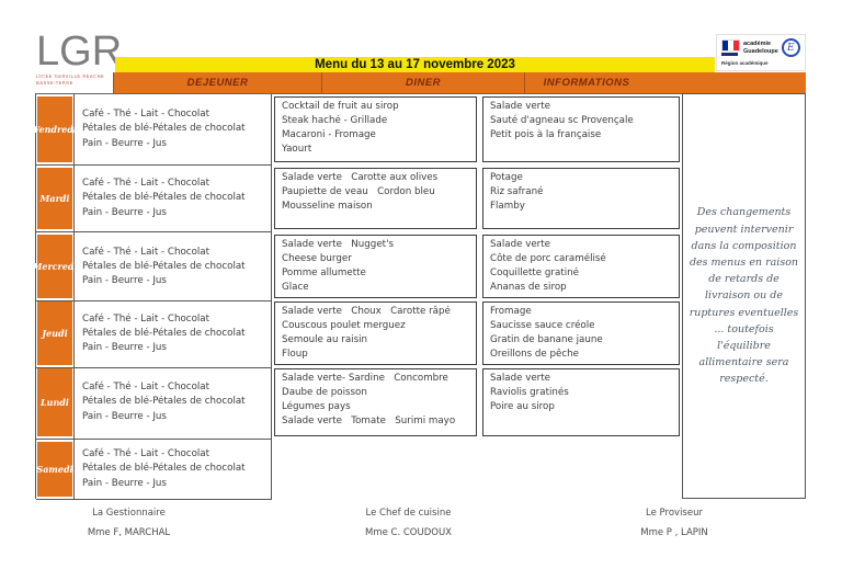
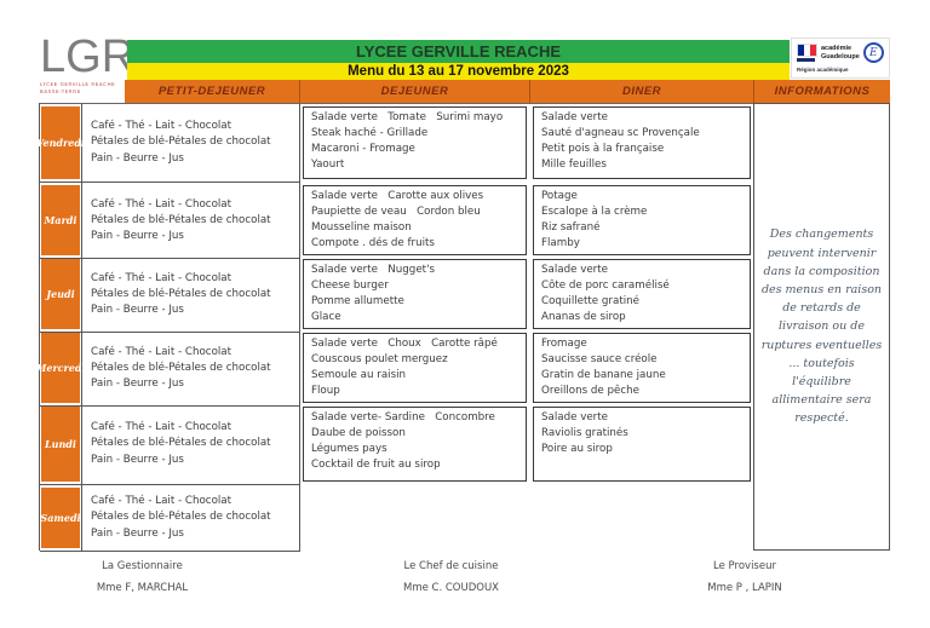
  LGR
+ LYCEE GERVILLE REACHE
  Menu du 13 au 17 novembre 2023
  E
+ PETIT-DEJEUNER
  DEJEUNER
  DINER
  INFORMATIONS
  Vendredi
  Café - Thé - Lait - Chocolat
  Pétales de blé-Pétales de chocolat
  Pain - Beurre - Jus
- Cocktail de fruit au sirop
+ Salade verte Tomate Surimi mayo
  Steak haché - Grillade
  Macaroni - Fromage
  Yaourt
  Salade verte
  Sauté d'agneau sc Provençale
  Petit pois à la française
+ Mille feuilles
  Mardi
  Café - Thé - Lait - Chocolat
  Pétales de blé-Pétales de chocolat
  Pain - Beurre - Jus
  Salade verte Carotte aux olives
  Paupiette de veau Cordon bleu
  Mousseline maison
+ Compote . dés de fruits
  Potage
+ Escalope à la crème
  Riz safrané
  Flamby
- Mercredi
+ Jeudi
  Café - Thé - Lait - Chocolat
  Pétales de blé-Pétales de chocolat
  Pain - Beurre - Jus
  Salade verte Nugget's
  Cheese burger
  Pomme allumette
  Glace
  Salade verte
  Côte de porc caramélisé
  Coquillette gratiné
  Ananas de sirop
- Jeudi
+ Mercredi
  Café - Thé - Lait - Chocolat
  Pétales de blé-Pétales de chocolat
  Pain - Beurre - Jus
  Salade verte Choux Carotte râpé
  Couscous poulet merguez
  Semoule au raisin
  Floup
  Fromage
  Saucisse sauce créole
  Gratin de banane jaune
  Oreillons de pêche
  Lundi
  Café - Thé - Lait - Chocolat
  Pétales de blé-Pétales de chocolat
  Pain - Beurre - Jus
  Salade verte- Sardine Concombre
  Daube de poisson
  Légumes pays
- Salade verte Tomate Surimi mayo
+ Cocktail de fruit au sirop
  Salade verte
  Raviolis gratinés
  Poire au sirop
  Samedi
  Café - Thé - Lait - Chocolat
  Pétales de blé-Pétales de chocolat
  Pain - Beurre - Jus
  Des changements peuvent intervenir dans la composition des menus en raison de retards de livraison ou de ruptures eventuelles ... toutefois l'équilibre allimentaire sera respecté.
  La Gestionnaire
  Mme F, MARCHAL
  Le Chef de cuisine
  Mme C. COUDOUX
  Le Proviseur
  Mme P , LAPIN
